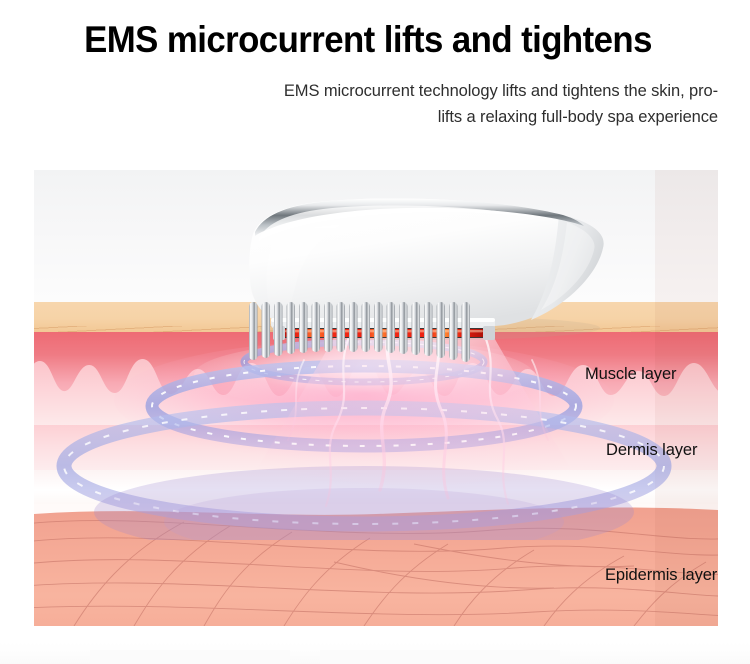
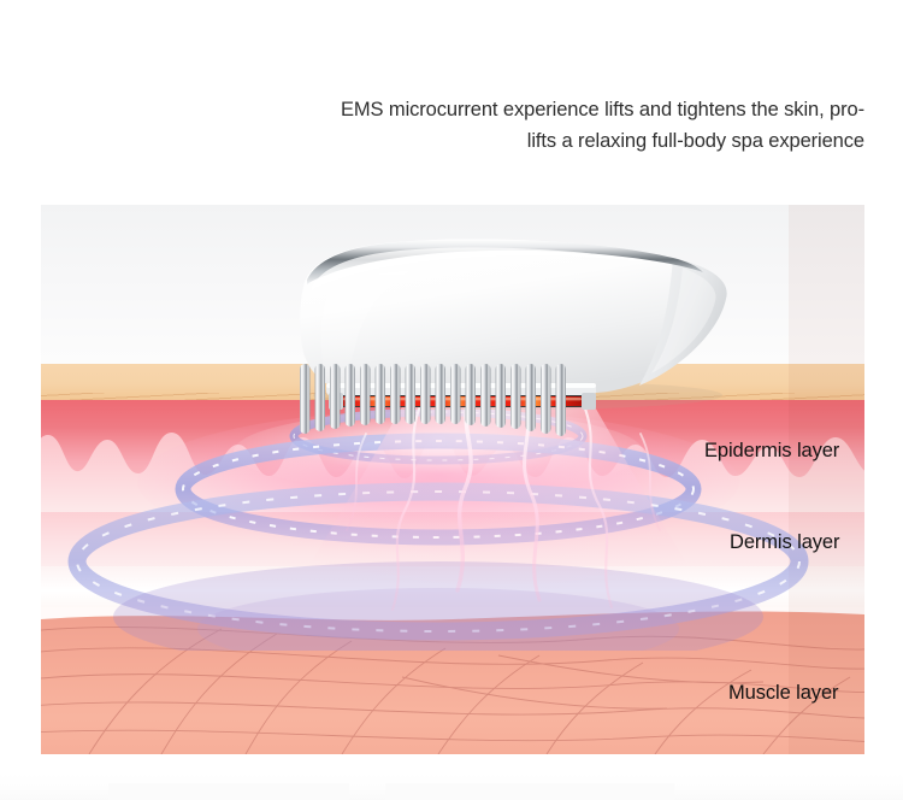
- EMS microcurrent lifts and tightens
- EMS microcurrent technology lifts and tightens the skin, pro-
+ EMS microcurrent experience lifts and tightens the skin, pro-
  lifts a relaxing full-body spa experience
- Muscle layer
+ Epidermis layer
  Dermis layer
- Epidermis layer
+ Muscle layer
